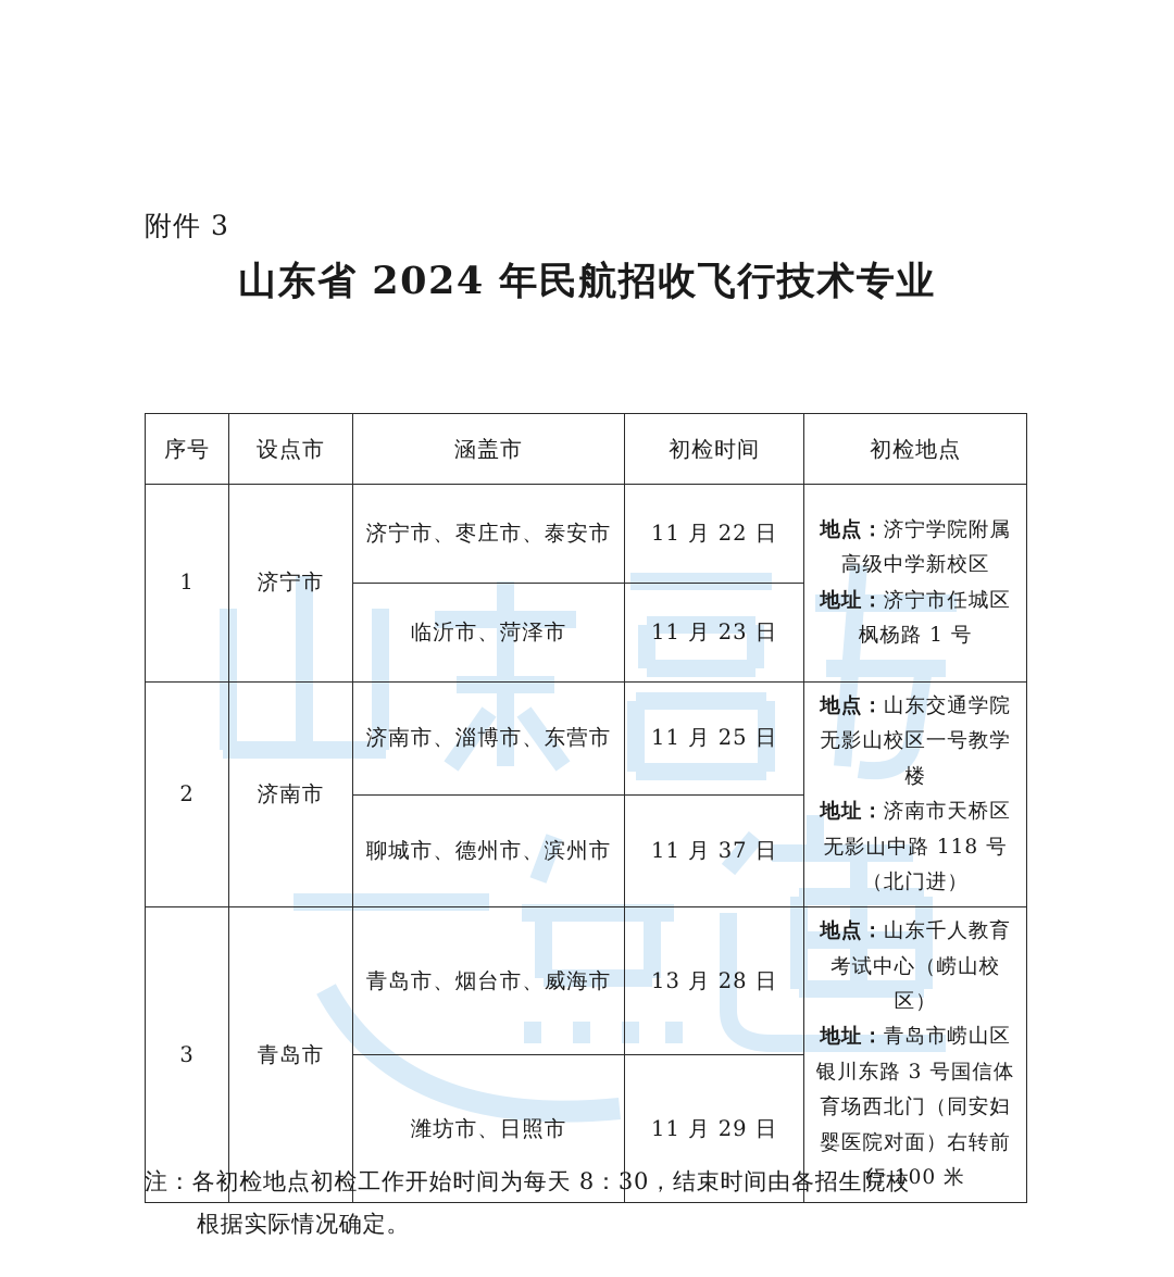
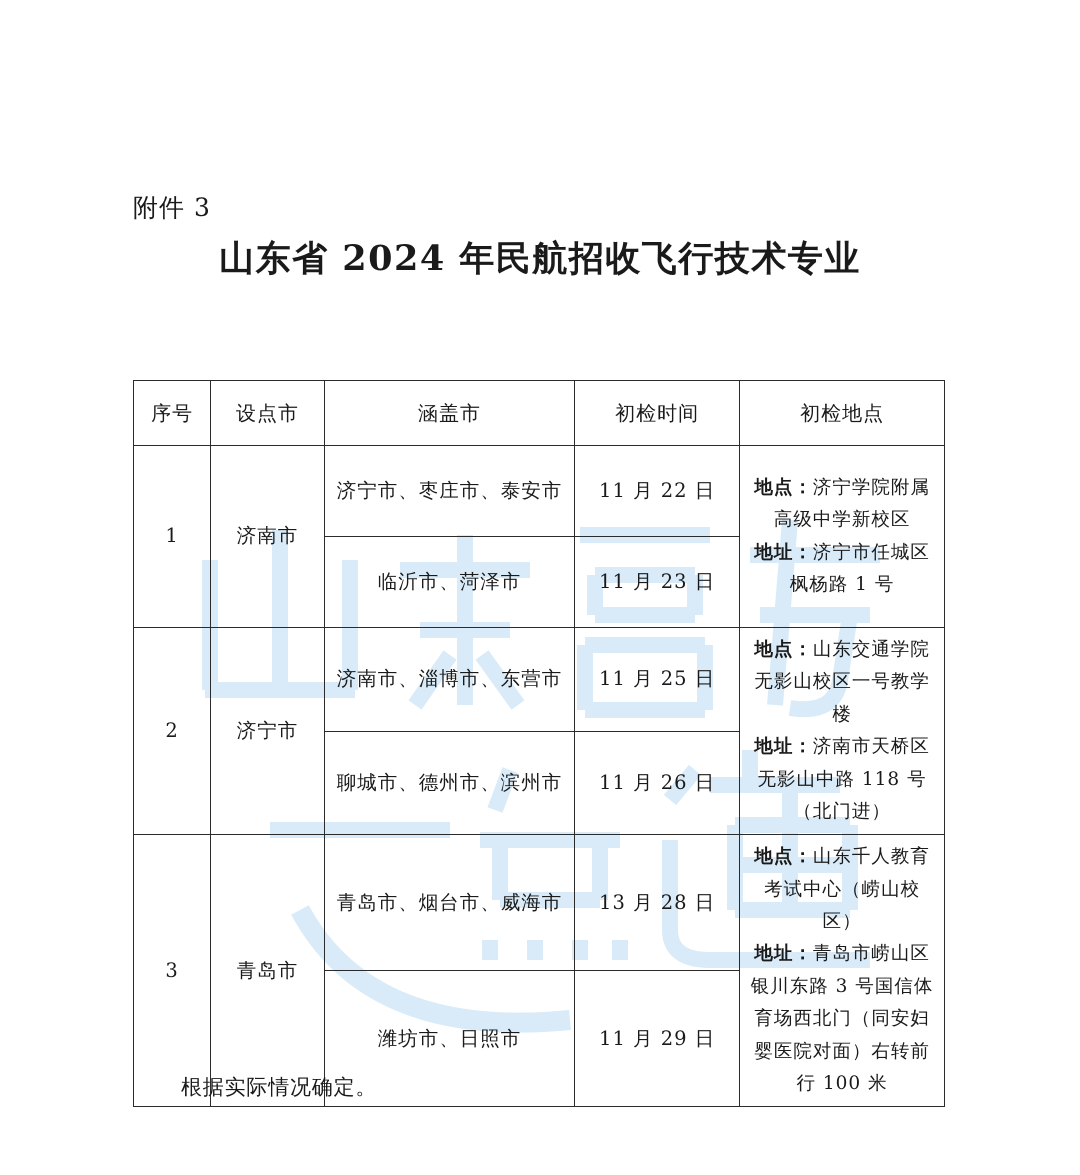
  附件 3
  山东省 2024 年民航招收飞行技术专业
  序号	设点市	涵盖市	初检时间	初检地点
- 1	济宁市	济宁市、枣庄市、泰安市	11 月 22 日	地点：济宁学院附属高级中学新校区 地址：济宁市任城区枫杨路 1 号
+ 1	济南市	济宁市、枣庄市、泰安市	11 月 22 日	地点：济宁学院附属高级中学新校区 地址：济宁市任城区枫杨路 1 号
  临沂市、菏泽市	11 月 23 日
- 2	济南市	济南市、淄博市、东营市	11 月 25 日	地点：山东交通学院无影山校区一号教学楼 地址：济南市天桥区无影山中路 118 号（北门进）
+ 2	济宁市	济南市、淄博市、东营市	11 月 25 日	地点：山东交通学院无影山校区一号教学楼 地址：济南市天桥区无影山中路 118 号（北门进）
- 聊城市、德州市、滨州市	11 月 37 日
+ 聊城市、德州市、滨州市	11 月 26 日
  3	青岛市	青岛市、烟台市、威海市	13 月 28 日	地点：山东千人教育考试中心（崂山校区） 地址：青岛市崂山区银川东路 3 号国信体育场西北门（同安妇婴医院对面）右转前行 100 米
  潍坊市、日照市	11 月 29 日
- 注：各初检地点初检工作开始时间为每天 8：30，结束时间由各招生院校
  根据实际情况确定。
